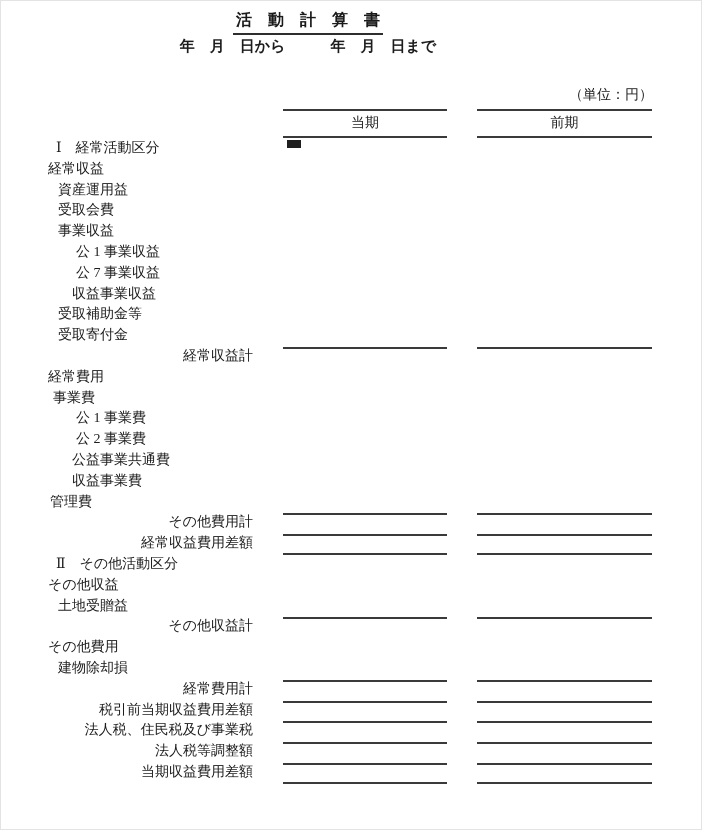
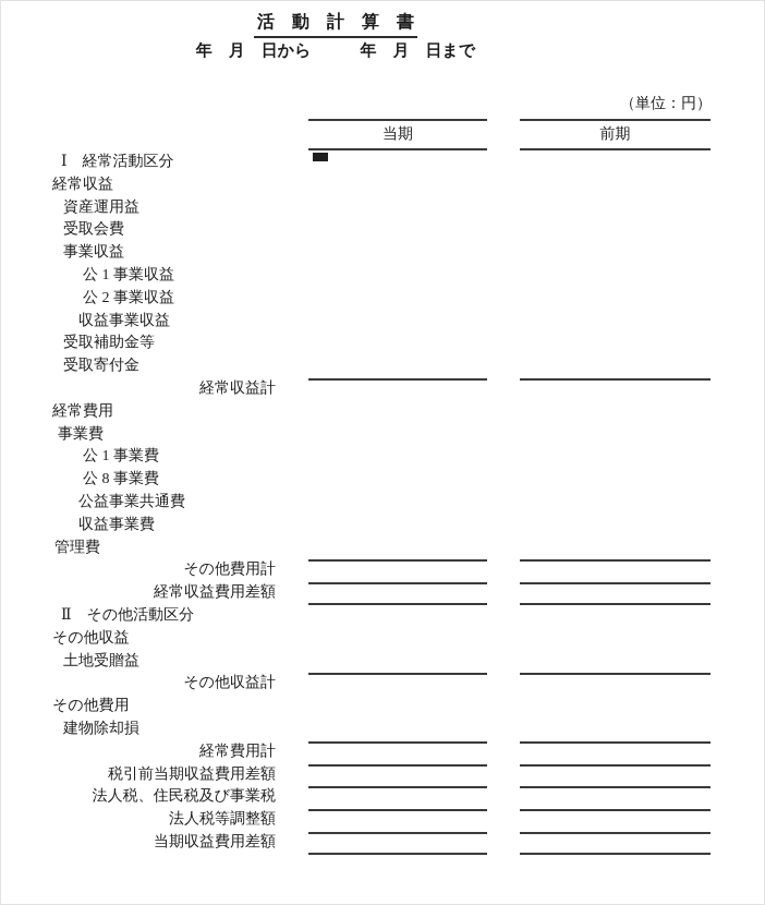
  活 動 計 算 書
  年 月 日から 年 月 日まで
  （単位：円）
  当期
  前期
  Ⅰ 経常活動区分
  経常収益
  資産運用益
  受取会費
  事業収益
  公 1 事業収益
- 公 7 事業収益
+ 公 2 事業収益
  収益事業収益
  受取補助金等
  受取寄付金
  経常収益計
  経常費用
  事業費
  公 1 事業費
- 公 2 事業費
+ 公 8 事業費
  公益事業共通費
  収益事業費
  管理費
  その他費用計
  経常収益費用差額
  Ⅱ その他活動区分
  その他収益
  土地受贈益
  その他収益計
  その他費用
  建物除却損
  経常費用計
  税引前当期収益費用差額
  法人税、住民税及び事業税
  法人税等調整額
  当期収益費用差額
